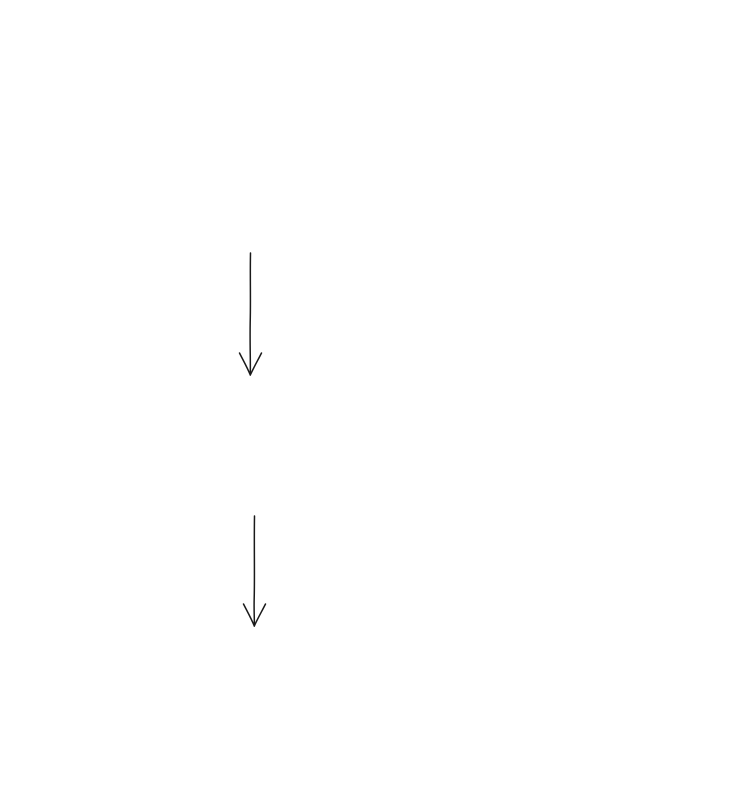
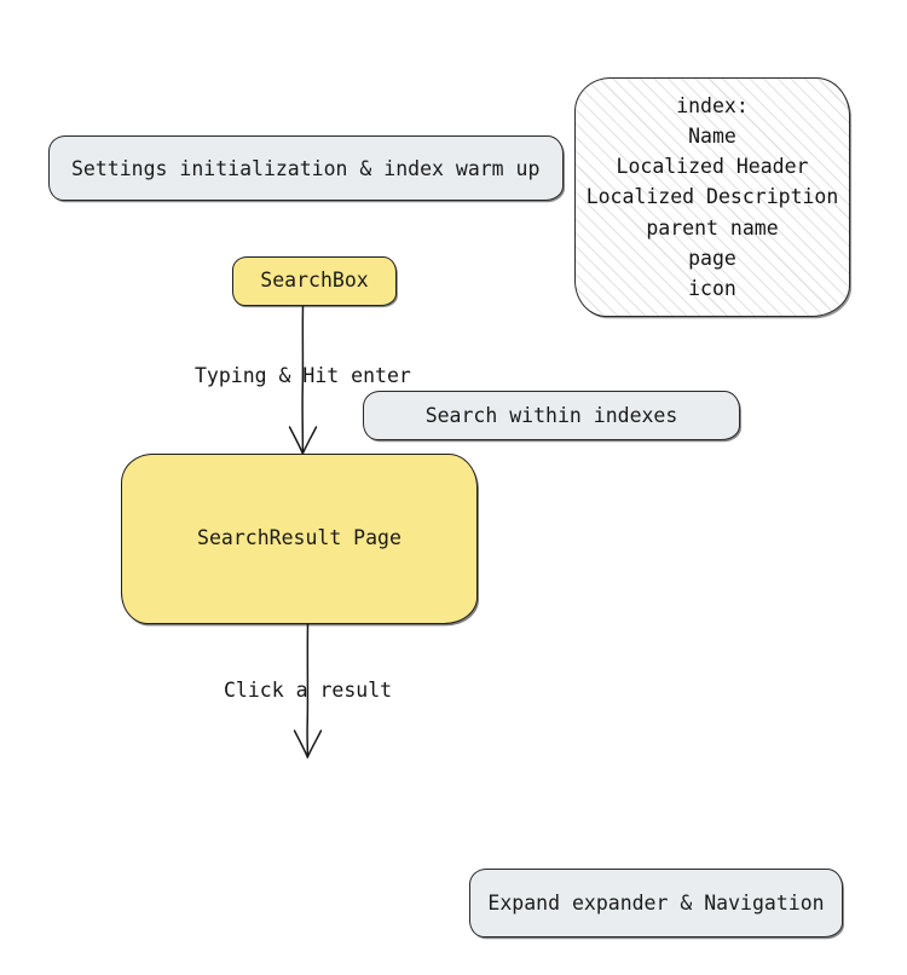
+ Settings initialization & index warm up
+ index:
+ Name
+ Localized Header
+ Localized Description
+ parent name
+ page
+ icon
+ SearchBox
+ Typing & Hit enter
+ Search within indexes
+ SearchResult Page
+ Click a result
+ Expand expander & Navigation
